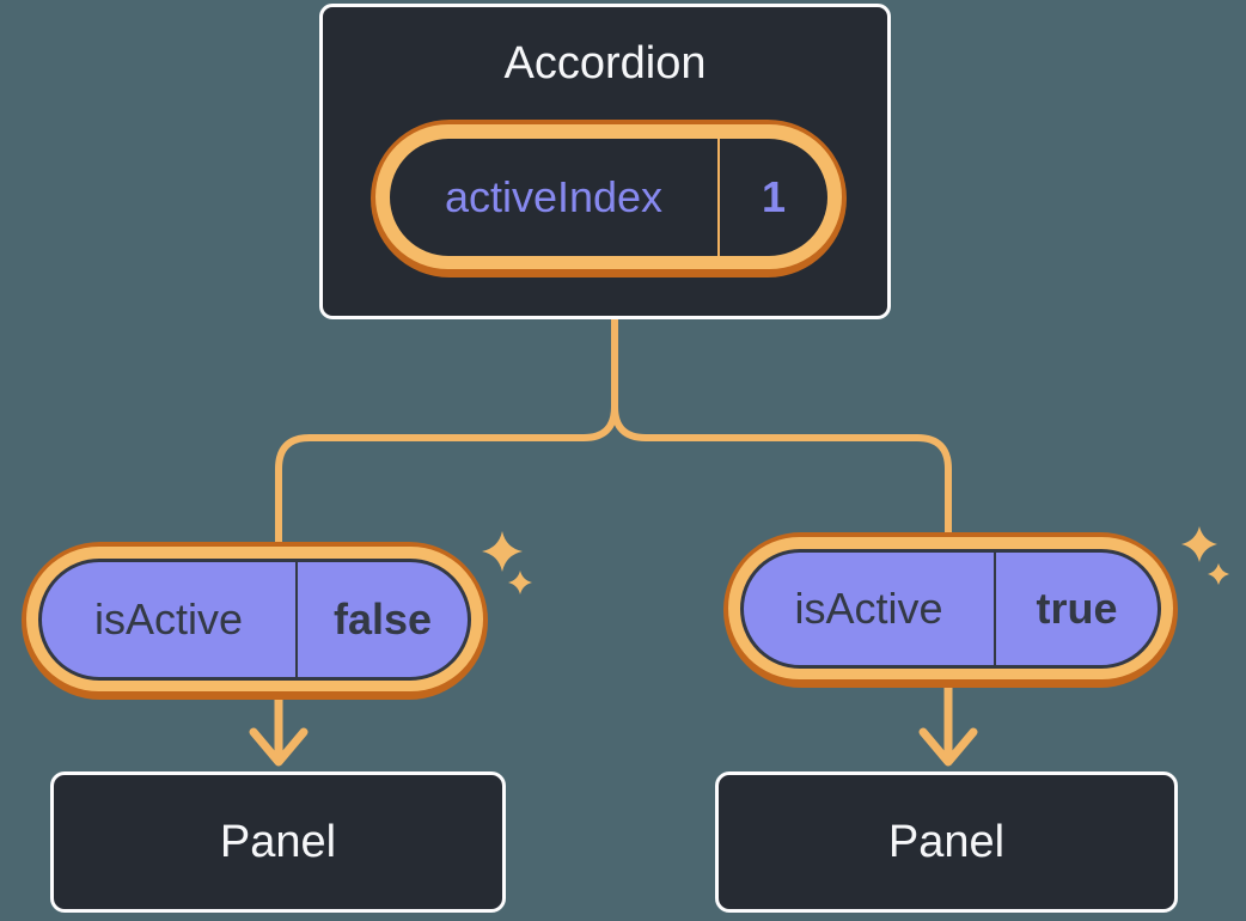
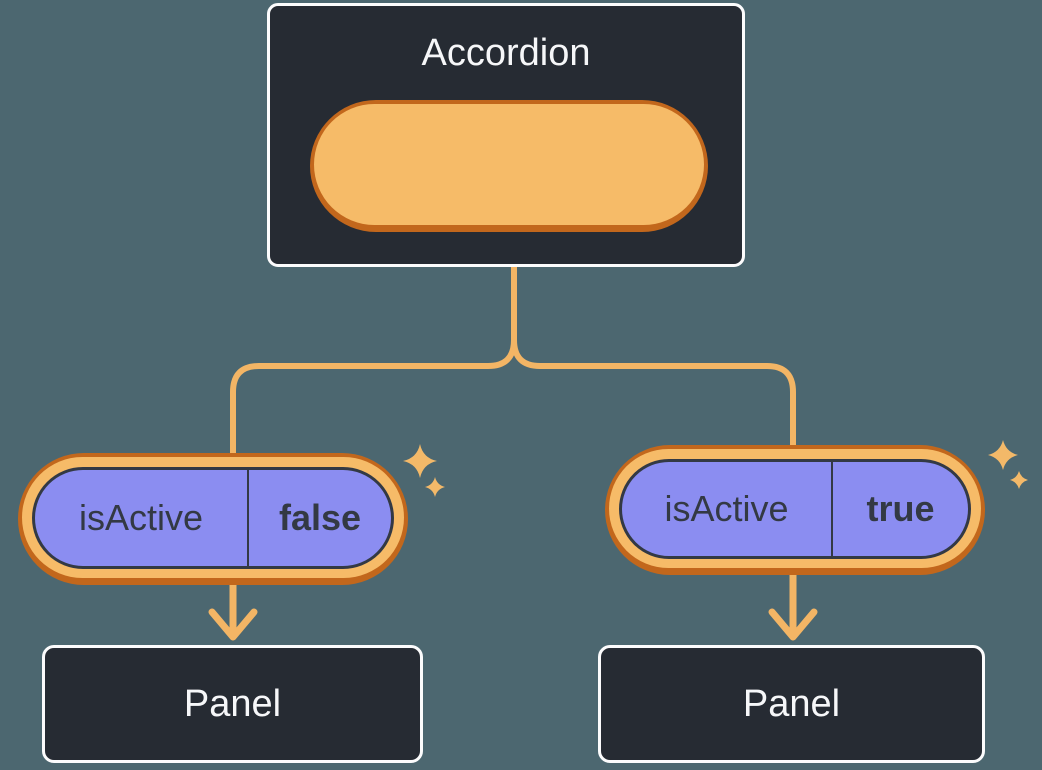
  Accordion
- activeIndex
- 1
  isActive
  false
  isActive
  true
  Panel
  Panel
